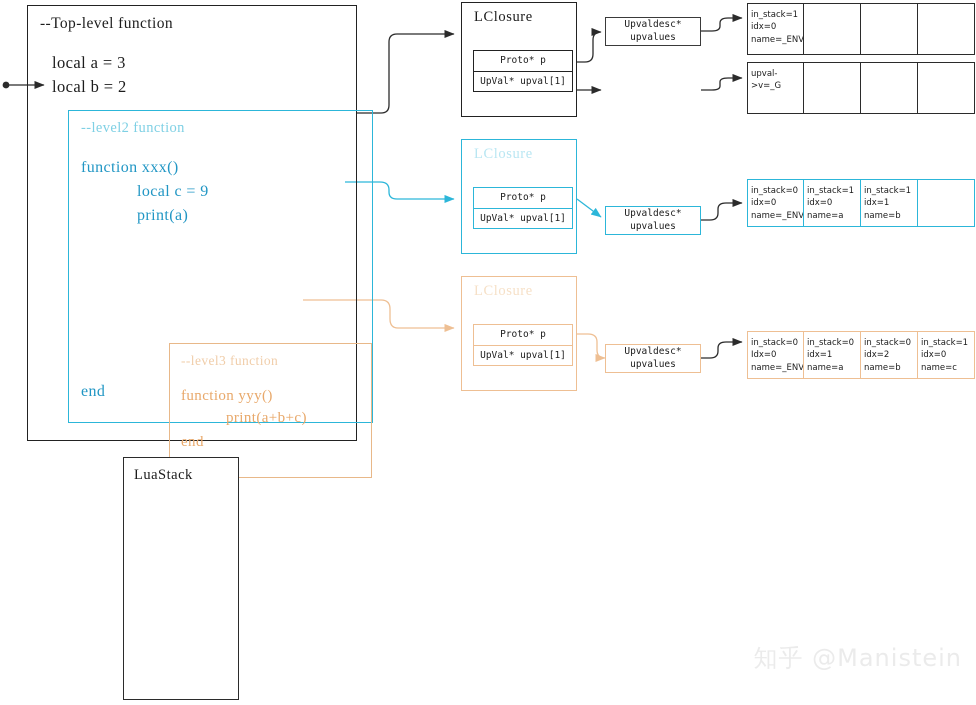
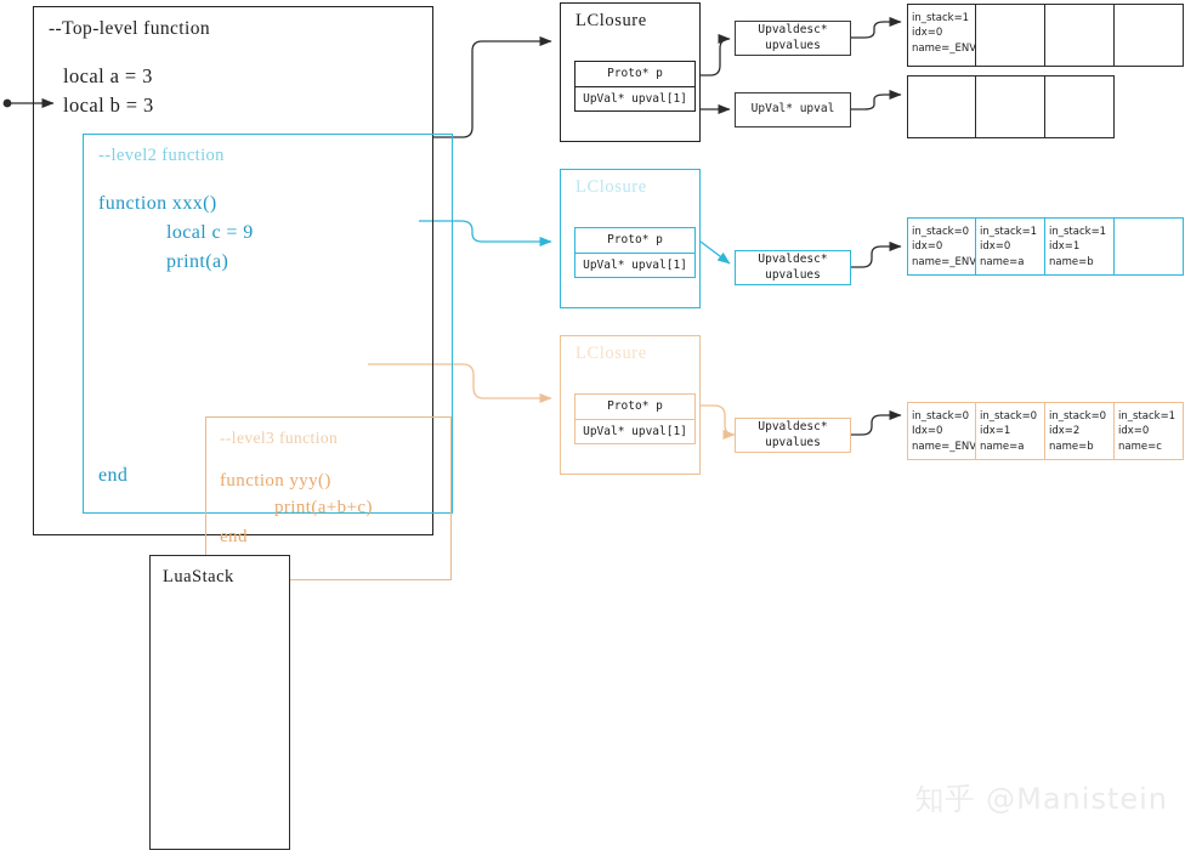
  --Top-level function
  local a = 3
- local b = 2
+ local b = 3
  --level2 function
  function xxx()
  local c = 9
  print(a)
  end
  --level3 function
  function yyy()
  print(a+b+c)
  end
  LClosure
  Proto* p
  UpVal* upval[1]
  LClosure
  Proto* p
  UpVal* upval[1]
  LClosure
  Proto* p
  UpVal* upval[1]
  Upvaldesc*
  upvalues
+ UpVal* upval
  Upvaldesc*
  upvalues
  Upvaldesc*
  upvalues
  in_stack=1
  idx=0
  name=_ENV
- upval-
- >v=_G
  in_stack=0
  idx=0
  name=_ENV
  in_stack=1
  idx=0
  name=a
  in_stack=1
  idx=1
  name=b
  in_stack=0
  Idx=0
  name=_ENV
  in_stack=0
  idx=1
  name=a
  in_stack=0
  idx=2
  name=b
  in_stack=1
  idx=0
  name=c
  LuaStack
